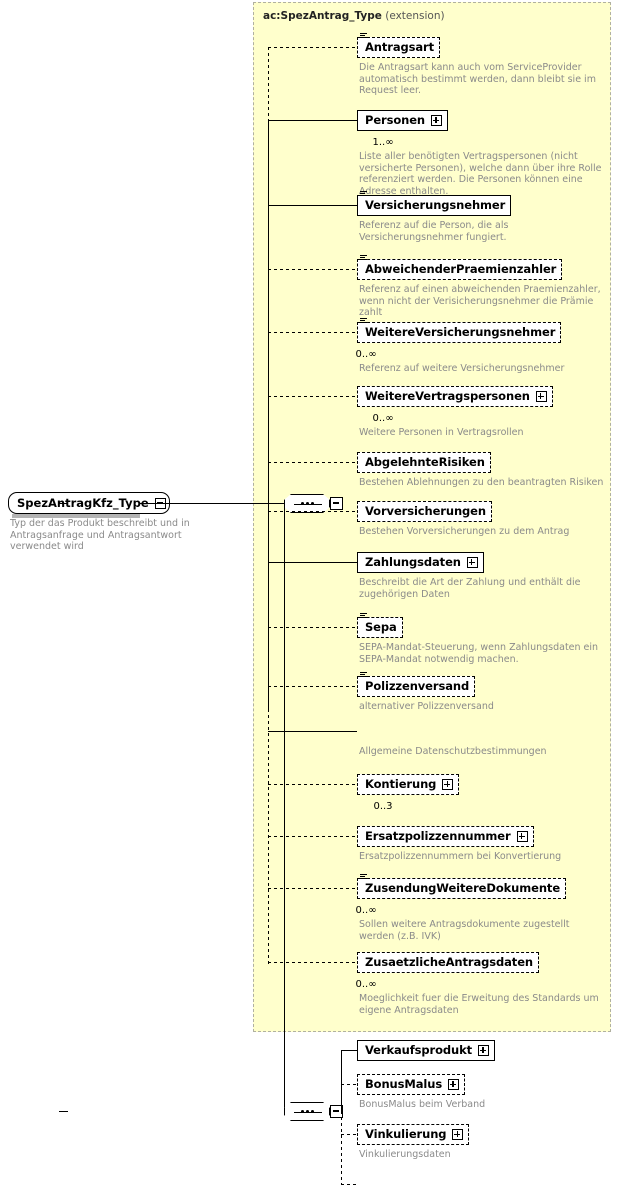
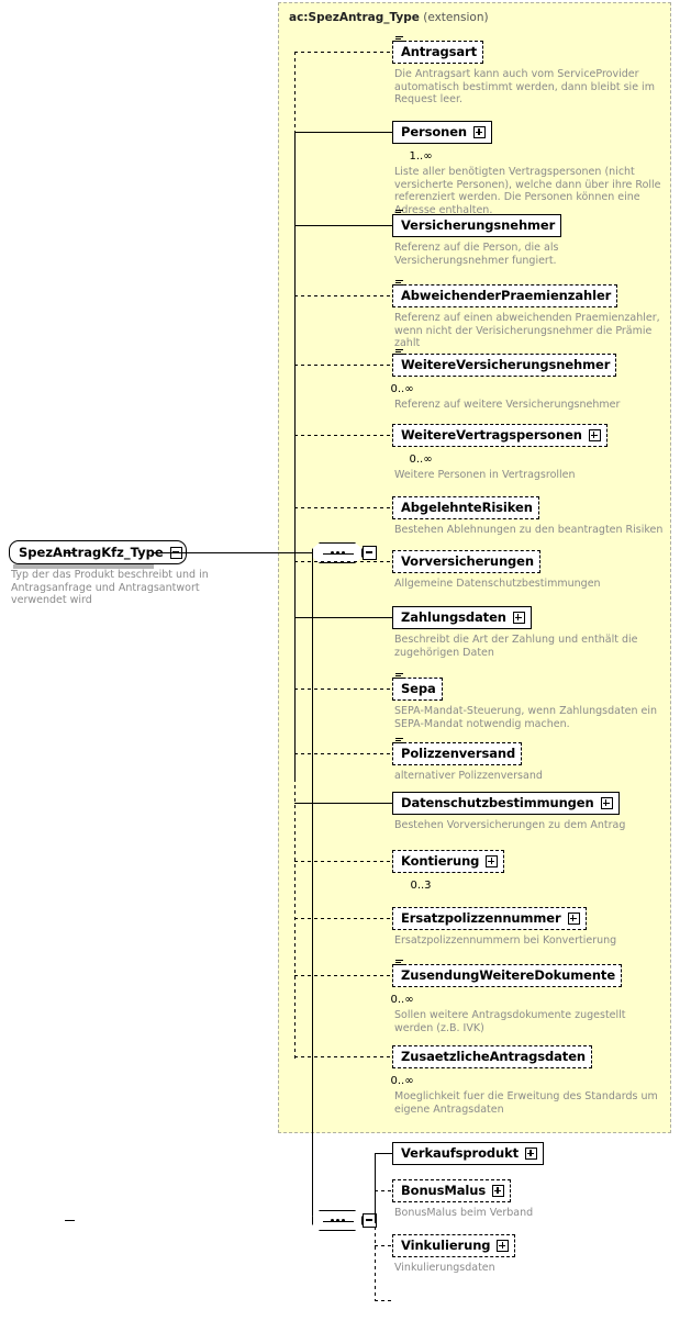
  ac:SpezAntrag_Type (extension)
  SpezAragKfz_Typ
  Typ der das Produkt beschreibt und in Antragsanfrage und Antragsantwort verwendet wird
  Antragsart
  Die Antragsart kann auch vom ServiceProvider automatisch bestimmt werden, dann bleibt sie im Request leer.
  Personen
  1..∞
  Liste aller benötigten Vertragspersonen (nicht versicherte Personen), welche dann über ihre Rolle referenziert werden. Die Personen können eine dresse enthalten.
  Versicherungsnehmer
  Referenz auf die Person, die als Versicherungsnehmer fungiert.
  AbweichenderPraemienzahler
  Referenz auf einen abweichenden Praemienzahler, wenn nicht der Verisicherungsnehmer die Prämie zahlt
  WeitereVersicherungsnehmer
  0..∞
  Referenz auf weitere Versicherungsnehmer
  WeitereVertragspersonen
  0..∞
  Weitere Personen in Vertragsrollen
  AbgelehnteRisiken
  Bestehen Ablehnungen zu den beantragten Risiken
  Vorversicherungen
- Bestehen Vorversicherungen zu dem Antrag
+ Allgemeine Datenschutzbestimmungen
  Zahlungsdaten
  Beschreibt die Art der Zahlung und enthält die zugehörigen Daten
  Sepa
  SEPA-Mandat-Steuerung, wenn Zahlungsdaten ein SEPA-Mandat notwendig machen.
  Polizzenversand
  alternativer Polizzenversand
+ Datenschutzbestimmungen
- Allgemeine Datenschutzbestimmungen
+ Bestehen Vorversicherungen zu dem Antrag
  Kontierung
  0..3
  Ersatzpolizzennummer
  Ersatzpolizzennummern bei Konvertierung
  ZusendungWeitereDokumente
  0..∞
  Sollen weitere Antragsdokumente zugestellt werden (z.B. IVK)
  ZusaetzlicheAntragsdaten
  0..∞
  Moeglichkeit fuer die Erweitung des Standards um eigene Antragsdaten
  Verkaufsprodukt
  BonusMalus
  BonusMalus beim Verband
  Vinkulierung
  Vinkulierungsdaten
